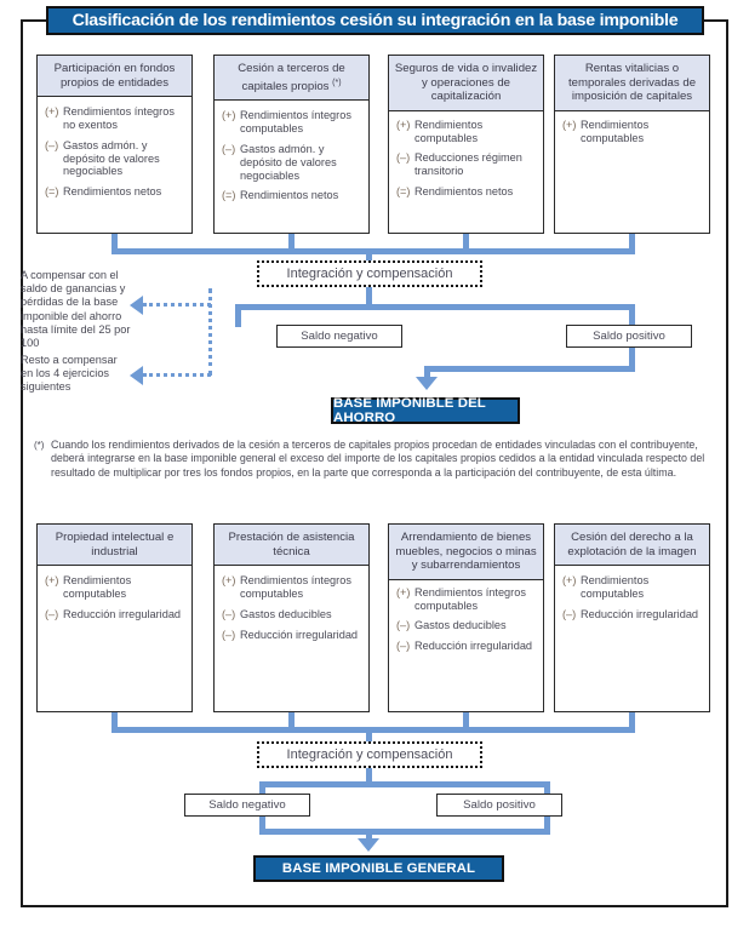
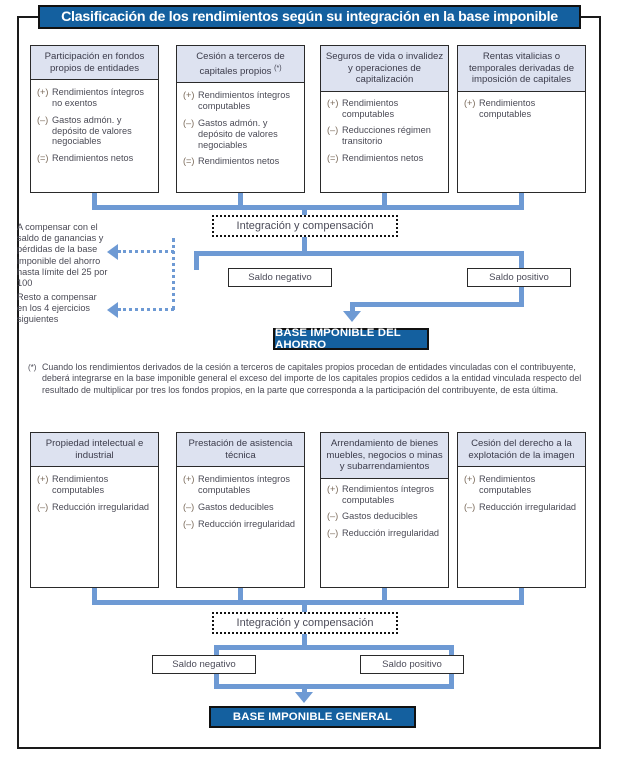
- Clasificación de los rendimientos cesión su integración en la base imponible
+ Clasificación de los rendimientos según su integración en la base imponible
  Participación en fondos propios de entidades
  (+)
  Rendimientos íntegros no exentos
  (–)
  Gastos admón. y depósito de valores negociables
  (=)
  Rendimientos netos
  Cesión a terceros de capitales propios
  (+)
  Rendimientos íntegros computables
  (–)
  Gastos admón. y depósito de valores negociables
  (=)
  Rendimientos netos
  Seguros de vida o invalidez y operaciones de capitalización
  (+)
  Rendimientos computables
  (–)
  Reducciones régimen transitorio
  (=)
  Rendimientos netos
  Rentas vitalicias o temporales derivadas de imposición de capitales
  (+)
  Rendimientos computables
  Integración y compensación
  Saldo negativo
  Saldo positivo
  A compensar con el saldo de ganancias y pérdidas de la base imponible del ahorro hasta límite del 25 por 100
  Resto a compensar en los 4 ejercicios siguientes
  BASE IMPONIBLE DEL AHORRO
  (*)
  Cuando los rendimientos derivados de la cesión a terceros de capitales propios procedan de entidades vinculadas con el contribuyente, deberá integrarse en la base imponible general el exceso del importe de los capitales propios cedidos a la entidad vinculada respecto del resultado de multiplicar por tres los fondos propios, en la parte que corresponda a la participación del contribuyente, de esta última.
  Propiedad intelectual e industrial
  (+)
  Rendimientos computables
  (–)
  Reducción irregularidad
  Prestación de asistencia técnica
  (+)
  Rendimientos íntegros computables
  (–)
  Gastos deducibles
  (–)
  Reducción irregularidad
  Arrendamiento de bienes muebles, negocios o minas y subarrendamientos
  (+)
  Rendimientos íntegros computables
  (–)
  Gastos deducibles
  (–)
  Reducción irregularidad
  Cesión del derecho a la explotación de la imagen
  (+)
  Rendimientos computables
  (–)
  Reducción irregularidad
  Integración y compensación
  Saldo negativo
  Saldo positivo
  BASE IMPONIBLE GENERAL
